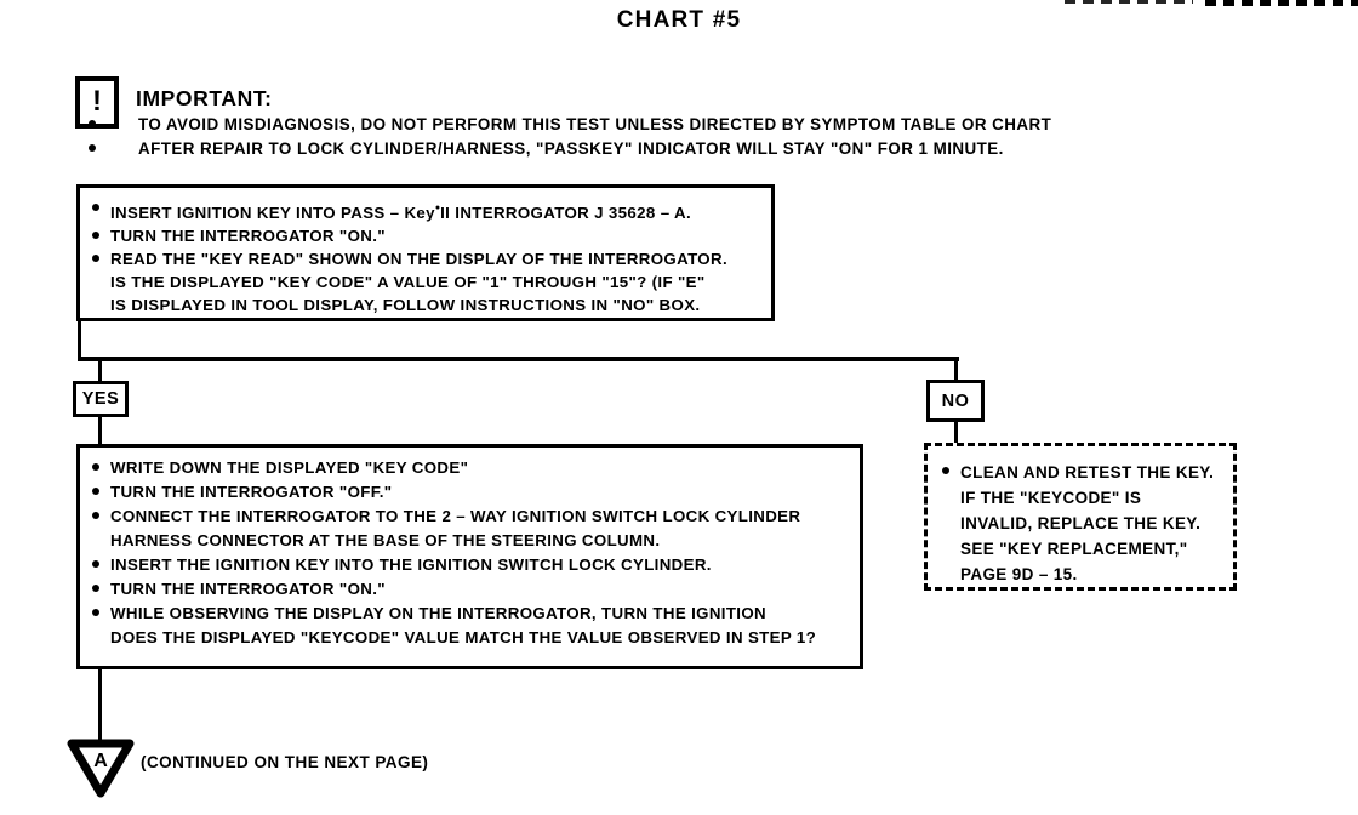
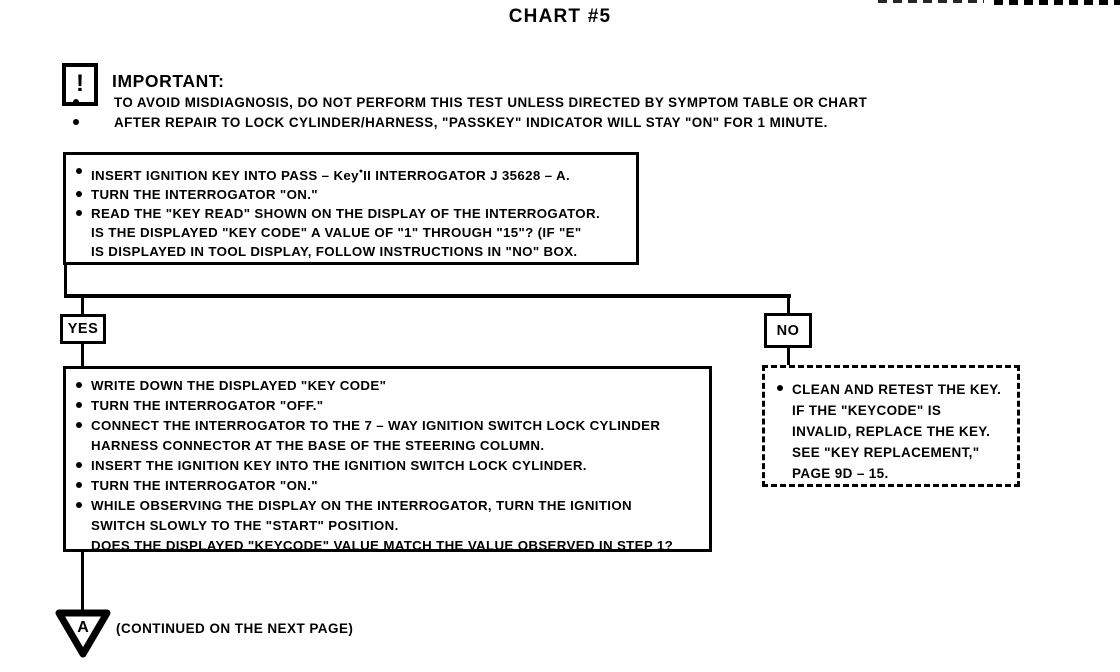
  CHART #5
  !
  IMPORTANT:
  TO AVOID MISDIAGNOSIS, DO NOT PERFORM THIS TEST UNLESS DIRECTED BY SYMPTOM TABLE OR CHART
  AFTER REPAIR TO LOCK CYLINDER/HARNESS, "PASSKEY" INDICATOR WILL STAY "ON" FOR 1 MINUTE.
  INSERT IGNITION KEY INTO PASS – Key II INTERROGATOR J 35628 – A.
  TURN THE INTERROGATOR "ON."
  READ THE "KEY READ" SHOWN ON THE DISPLAY OF THE INTERROGATOR.
  IS THE DISPLAYED "KEY CODE" A VALUE OF "1" THROUGH "15"? (IF "E"
  IS DISPLAYED IN TOOL DISPLAY, FOLLOW INSTRUCTIONS IN "NO" BOX.
  YES
  NO
  WRITE DOWN THE DISPLAYED "KEY CODE"
  TURN THE INTERROGATOR "OFF."
- CONNECT THE INTERROGATOR TO THE 2 – WAY IGNITION SWITCH LOCK CYLINDER
+ CONNECT THE INTERROGATOR TO THE 7 – WAY IGNITION SWITCH LOCK CYLINDER
  HARNESS CONNECTOR AT THE BASE OF THE STEERING COLUMN.
  INSERT THE IGNITION KEY INTO THE IGNITION SWITCH LOCK CYLINDER.
  TURN THE INTERROGATOR "ON."
  WHILE OBSERVING THE DISPLAY ON THE INTERROGATOR, TURN THE IGNITION
+ SWITCH SLOWLY TO THE "START" POSITION.
  DOES THE DISPLAYED "KEYCODE" VALUE MATCH THE VALUE OBSERVED IN STEP 1?
  CLEAN AND RETEST THE KEY.
  IF THE "KEYCODE" IS
  INVALID, REPLACE THE KEY.
  SEE "KEY REPLACEMENT,"
  PAGE 9D – 15.
  A
  (CONTINUED ON THE NEXT PAGE)
